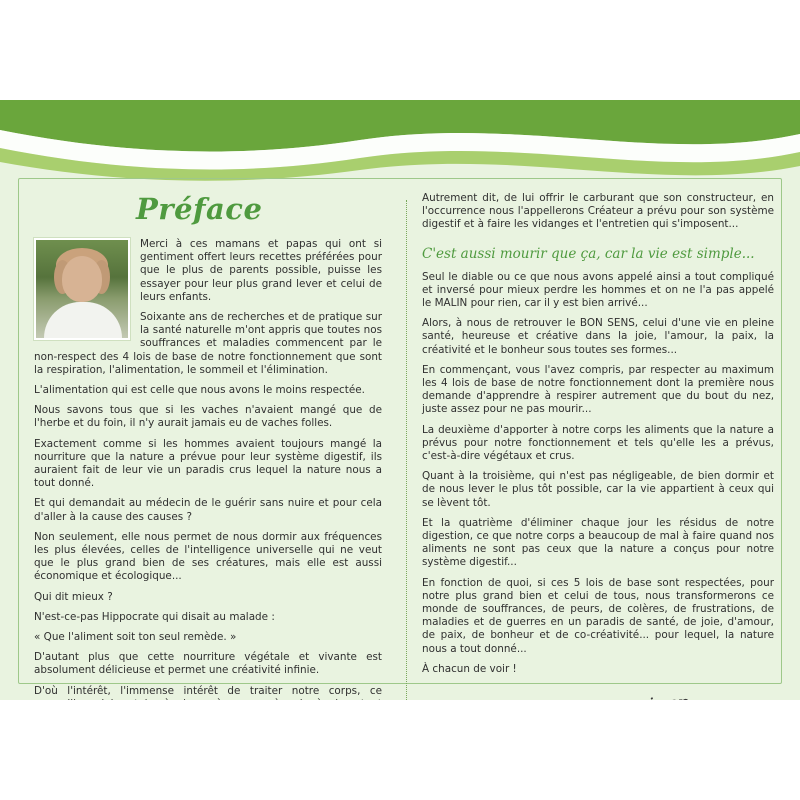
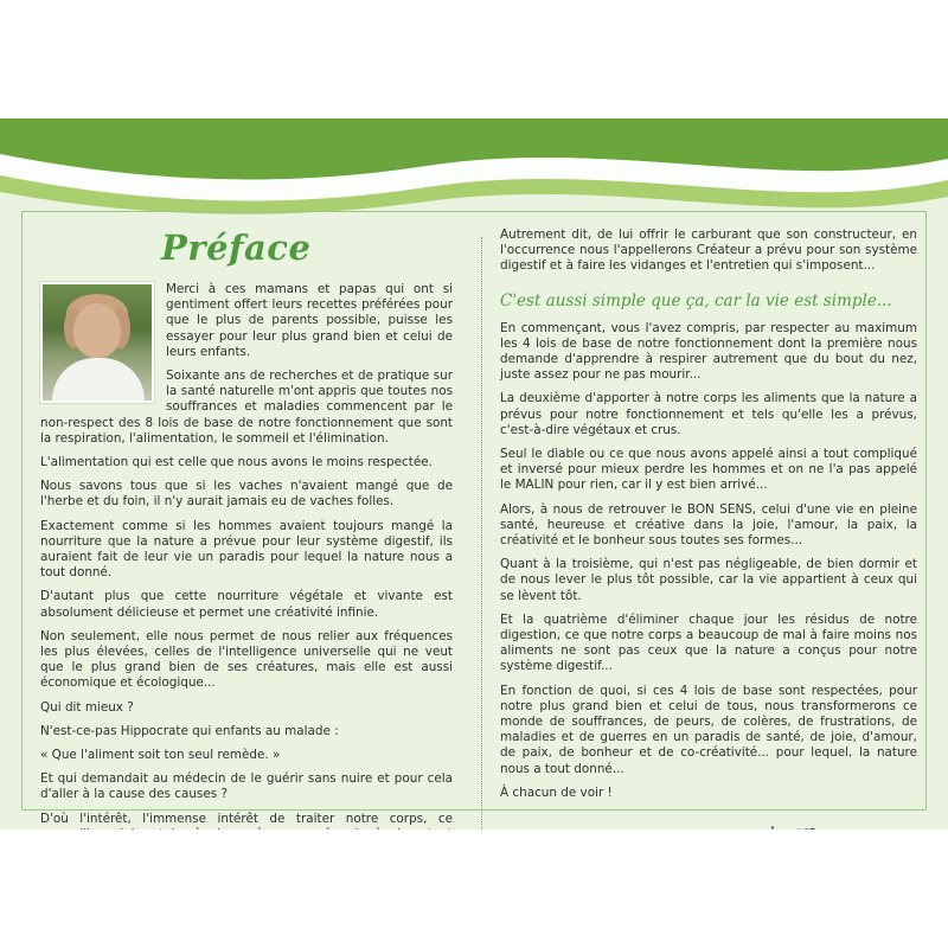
  Préface
- Merci à ces mamans et papas qui ont si gentiment offert leurs recettes préférées pour que le plus de parents possible, puisse les essayer pour leur plus grand lever et celui de leurs enfants.
+ Merci à ces mamans et papas qui ont si gentiment offert leurs recettes préférées pour que le plus de parents possible, puisse les essayer pour leur plus grand bien et celui de leurs enfants.
- Soixante ans de recherches et de pratique sur la santé naturelle m'ont appris que toutes nos souffrances et maladies commencent par le non-respect des 4 lois de base de notre fonctionnement que sont la respiration, l'alimentation, le sommeil et l'élimination.
+ Soixante ans de recherches et de pratique sur la santé naturelle m'ont appris que toutes nos souffrances et maladies commencent par le non-respect des 8 lois de base de notre fonctionnement que sont la respiration, l'alimentation, le sommeil et l'élimination.
  L'alimentation qui est celle que nous avons le moins respectée.
  Nous savons tous que si les vaches n'avaient mangé que de l'herbe et du foin, il n'y aurait jamais eu de vaches folles.
- Exactement comme si les hommes avaient toujours mangé la nourriture que la nature a prévue pour leur système digestif, ils auraient fait de leur vie un paradis crus lequel la nature nous a tout donné.
+ Exactement comme si les hommes avaient toujours mangé la nourriture que la nature a prévue pour leur système digestif, ils auraient fait de leur vie un paradis pour lequel la nature nous a tout donné.
- Et qui demandait au médecin de le guérir sans nuire et pour cela d'aller à la cause des causes ?
+ D'autant plus que cette nourriture végétale et vivante est absolument délicieuse et permet une créativité infinie.
- Non seulement, elle nous permet de nous dormir aux fréquences les plus élevées, celles de l'intelligence universelle qui ne veut que le plus grand bien de ses créatures, mais elle est aussi économique et écologique...
+ Non seulement, elle nous permet de nous relier aux fréquences les plus élevées, celles de l'intelligence universelle qui ne veut que le plus grand bien de ses créatures, mais elle est aussi économique et écologique...
  Qui dit mieux ?
- N'est-ce-pas Hippocrate qui disait au malade :
+ N'est-ce-pas Hippocrate qui enfants au malade :
  « Que l'aliment soit ton seul remède. »
- D'autant plus que cette nourriture végétale et vivante est absolument délicieuse et permet une créativité infinie.
+ Et qui demandait au médecin de le guérir sans nuire et pour cela d'aller à la cause des causes ?
  Autrement dit, de lui offrir le carburant que son constructeur, en l'occurrence nous l'appellerons Créateur a prévu pour son système digestif et à faire les vidanges et l'entretien qui s'imposent...
- C'est aussi mourir que ça, car la vie est simple...
+ C'est aussi simple que ça, car la vie est simple...
- Seul le diable ou ce que nous avons appelé ainsi a tout compliqué et inversé pour mieux perdre les hommes et on ne l'a pas appelé le MALIN pour rien, car il y est bien arrivé...
+ En commençant, vous l'avez compris, par respecter au maximum les 4 lois de base de notre fonctionnement dont la première nous demande d'apprendre à respirer autrement que du bout du nez, juste assez pour ne pas mourir...
- Alors, à nous de retrouver le BON SENS, celui d'une vie en pleine santé, heureuse et créative dans la joie, l'amour, la paix, la créativité et le bonheur sous toutes ses formes...
+ La deuxième d'apporter à notre corps les aliments que la nature a prévus pour notre fonctionnement et tels qu'elle les a prévus, c'est-à-dire végétaux et crus.
- En commençant, vous l'avez compris, par respecter au maximum les 4 lois de base de notre fonctionnement dont la première nous demande d'apprendre à respirer autrement que du bout du nez, juste assez pour ne pas mourir...
+ Seul le diable ou ce que nous avons appelé ainsi a tout compliqué et inversé pour mieux perdre les hommes et on ne l'a pas appelé le MALIN pour rien, car il y est bien arrivé...
- La deuxième d'apporter à notre corps les aliments que la nature a prévus pour notre fonctionnement et tels qu'elle les a prévus, c'est-à-dire végétaux et crus.
+ Alors, à nous de retrouver le BON SENS, celui d'une vie en pleine santé, heureuse et créative dans la joie, l'amour, la paix, la créativité et le bonheur sous toutes ses formes...
  Quant à la troisième, qui n'est pas négligeable, de bien dormir et de nous lever le plus tôt possible, car la vie appartient à ceux qui se lèvent tôt.
- Et la quatrième d'éliminer chaque jour les résidus de notre digestion, ce que notre corps a beaucoup de mal à faire quand nos aliments ne sont pas ceux que la nature a conçus pour notre système digestif...
+ Et la quatrième d'éliminer chaque jour les résidus de notre digestion, ce que notre corps a beaucoup de mal à faire moins nos aliments ne sont pas ceux que la nature a conçus pour notre système digestif...
- En fonction de quoi, si ces 5 lois de base sont respectées, pour notre plus grand bien et celui de tous, nous transformerons ce monde de souffrances, de peurs, de colères, de frustrations, de maladies et de guerres en un paradis de santé, de joie, d'amour, de paix, de bonheur et de co-créativité... pour lequel, la nature nous a tout donné...
+ En fonction de quoi, si ces 4 lois de base sont respectées, pour notre plus grand bien et celui de tous, nous transformerons ce monde de souffrances, de peurs, de colères, de frustrations, de maladies et de guerres en un paradis de santé, de joie, d'amour, de paix, de bonheur et de co-créativité... pour lequel, la nature nous a tout donné...
  À chacun de voir !
